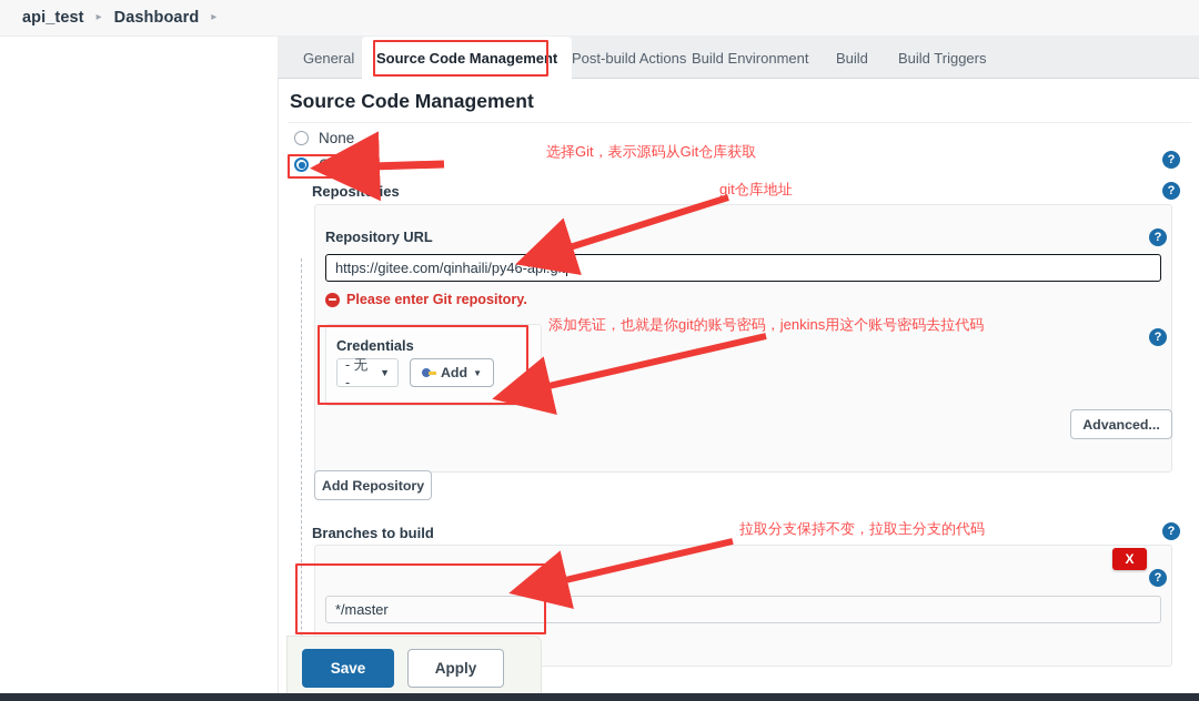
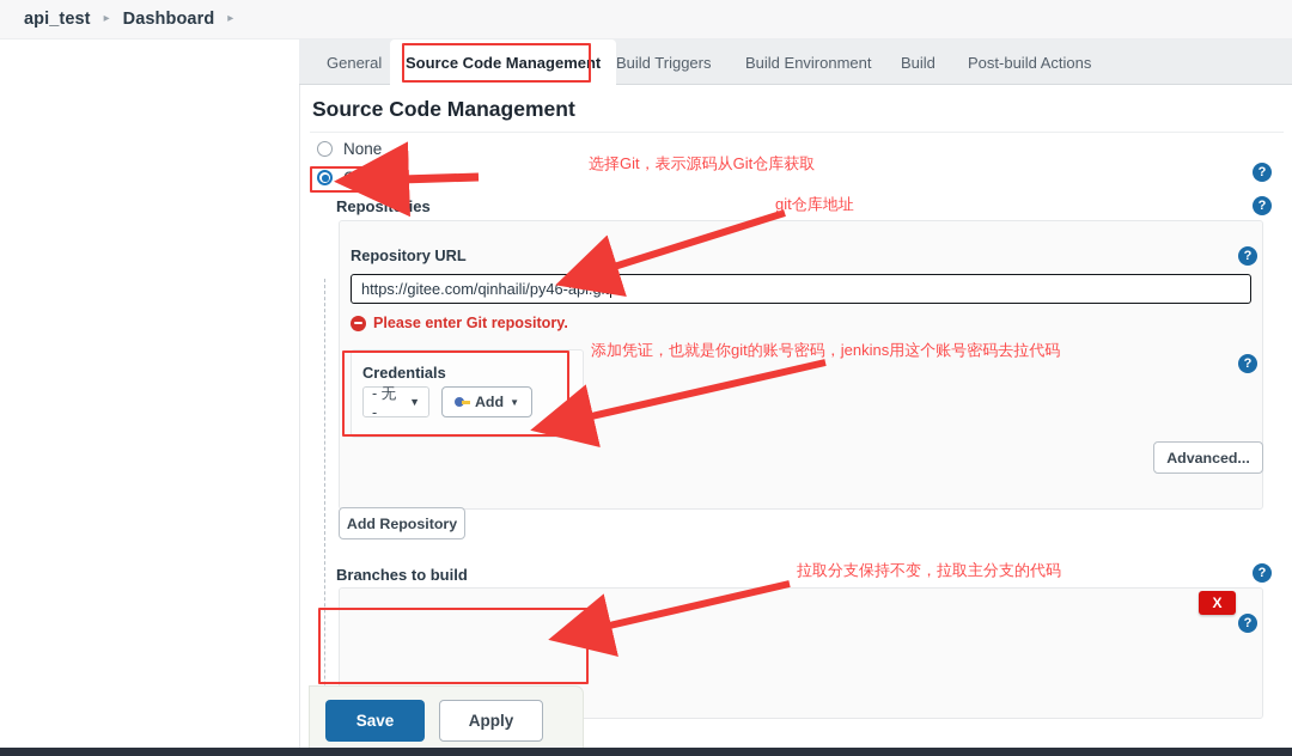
  api_test
  ▸
  Dashboard
  ▸
  General
  Source Code Management
- Post-build Actions
+ Build Triggers
  Build Environment
  Build
- Build Triggers
+ Post-build Actions
  Source Code Management
  None
  Git
  Repositories
  Repository URL
  https://gitee.com/qinhaili/py46-api.git
  Please enter Git repository.
  Credentials
  - 无 -
  ▼
  Add
  ▼
  Advanced...
  Add Repository
  Branches to build
- */master
  ?
  ?
  ?
  ?
  ?
  ?
  X
  Save
  Apply
  选择Git，表示源码从Git仓库获取
  git仓库地址
  添加凭证，也就是你git的账号密码，jenkins用这个账号密码去拉代码
  拉取分支保持不变，拉取主分支的代码
